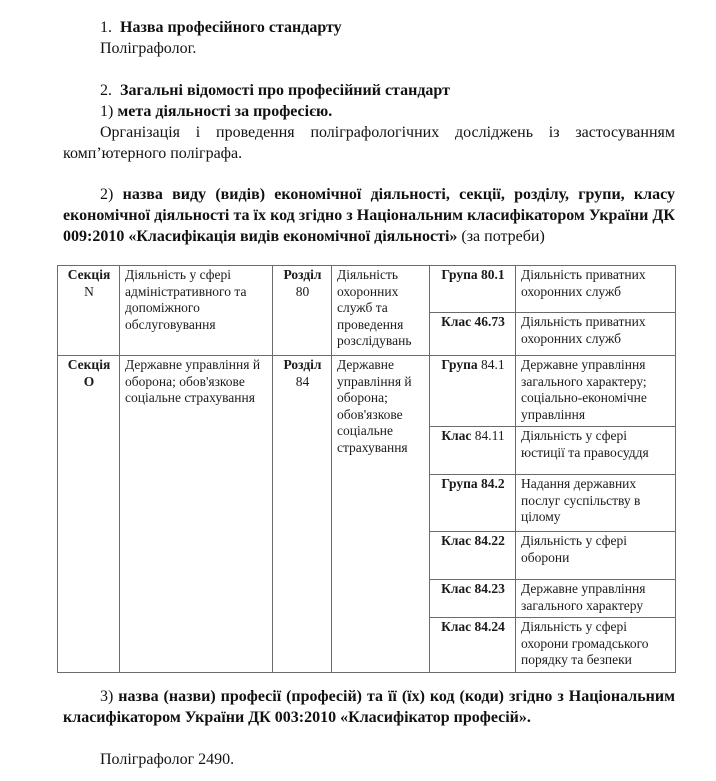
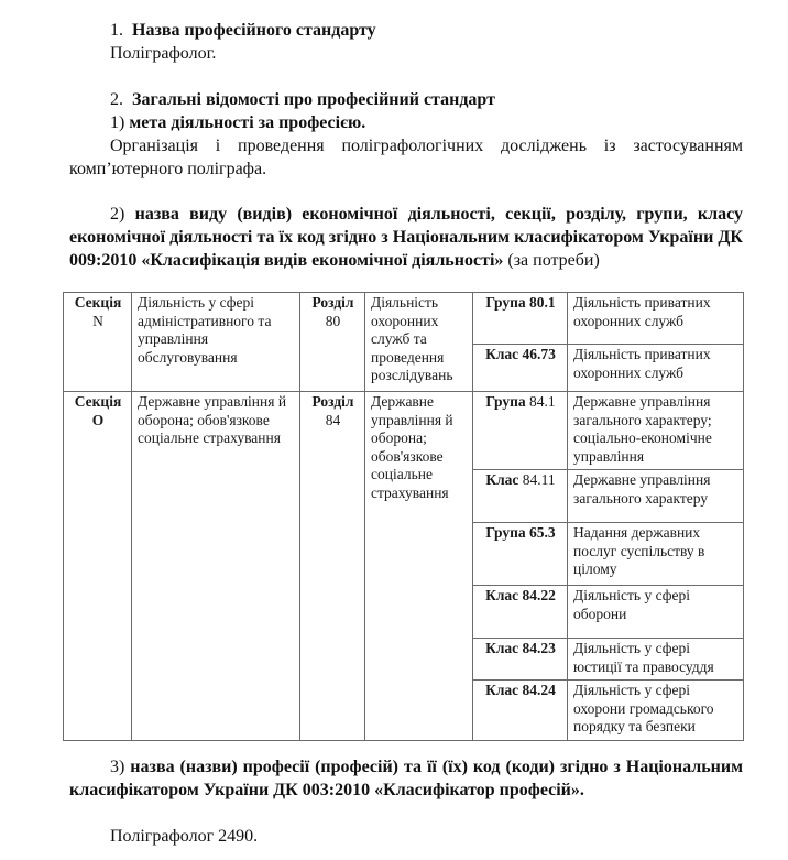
  1. Назва професійного стандарту
  Поліграфолог.
  2. Загальні відомості про професійний стандарт
  1) мета діяльності за професією.
  Організація і проведення поліграфологічних досліджень із застосуванням комп’ютерного поліграфа.
  2) назва виду (видів) економічної діяльності, секції, розділу, групи, класу економічної діяльності та їх код згідно з Національним класифікатором України ДК 009:2010 «Класифікація видів економічної діяльності» (за потреби)
  3) назва (назви) професії (професій) та її (їх) код (коди) згідно з Національним класифікатором України ДК 003:2010 «Класифікатор професій».
  Поліграфолог 2490.
- Секція N	Діяльність у сфері адміністративного та допоміжного обслуговування	Розділ 80	Діяльність охоронних служб та проведення розслідувань	Група 80.1	Діяльність приватних охоронних служб
+ Секція N	Діяльність у сфері адміністративного та управління обслуговування	Розділ 80	Діяльність охоронних служб та проведення розслідувань	Група 80.1	Діяльність приватних охоронних служб
  Клас 46.73	Діяльність приватних охоронних служб
  Секція O	Державне управління й оборона; обов'язкове соціальне страхування	Розділ 84	Державне управління й оборона; обов'язкове соціальне страхування	Група 84.1	Державне управління загального характеру; соціально-економічне управління
- Клас 84.11	Діяльність у сфері юстиції та правосуддя
+ Клас 84.11	Державне управління загального характеру
- Група 84.2	Надання державних послуг суспільству в цілому
+ Група 65.3	Надання державних послуг суспільству в цілому
  Клас 84.22	Діяльність у сфері оборони
- Клас 84.23	Державне управління загального характеру
+ Клас 84.23	Діяльність у сфері юстиції та правосуддя
  Клас 84.24	Діяльність у сфері охорони громадського порядку та безпеки
